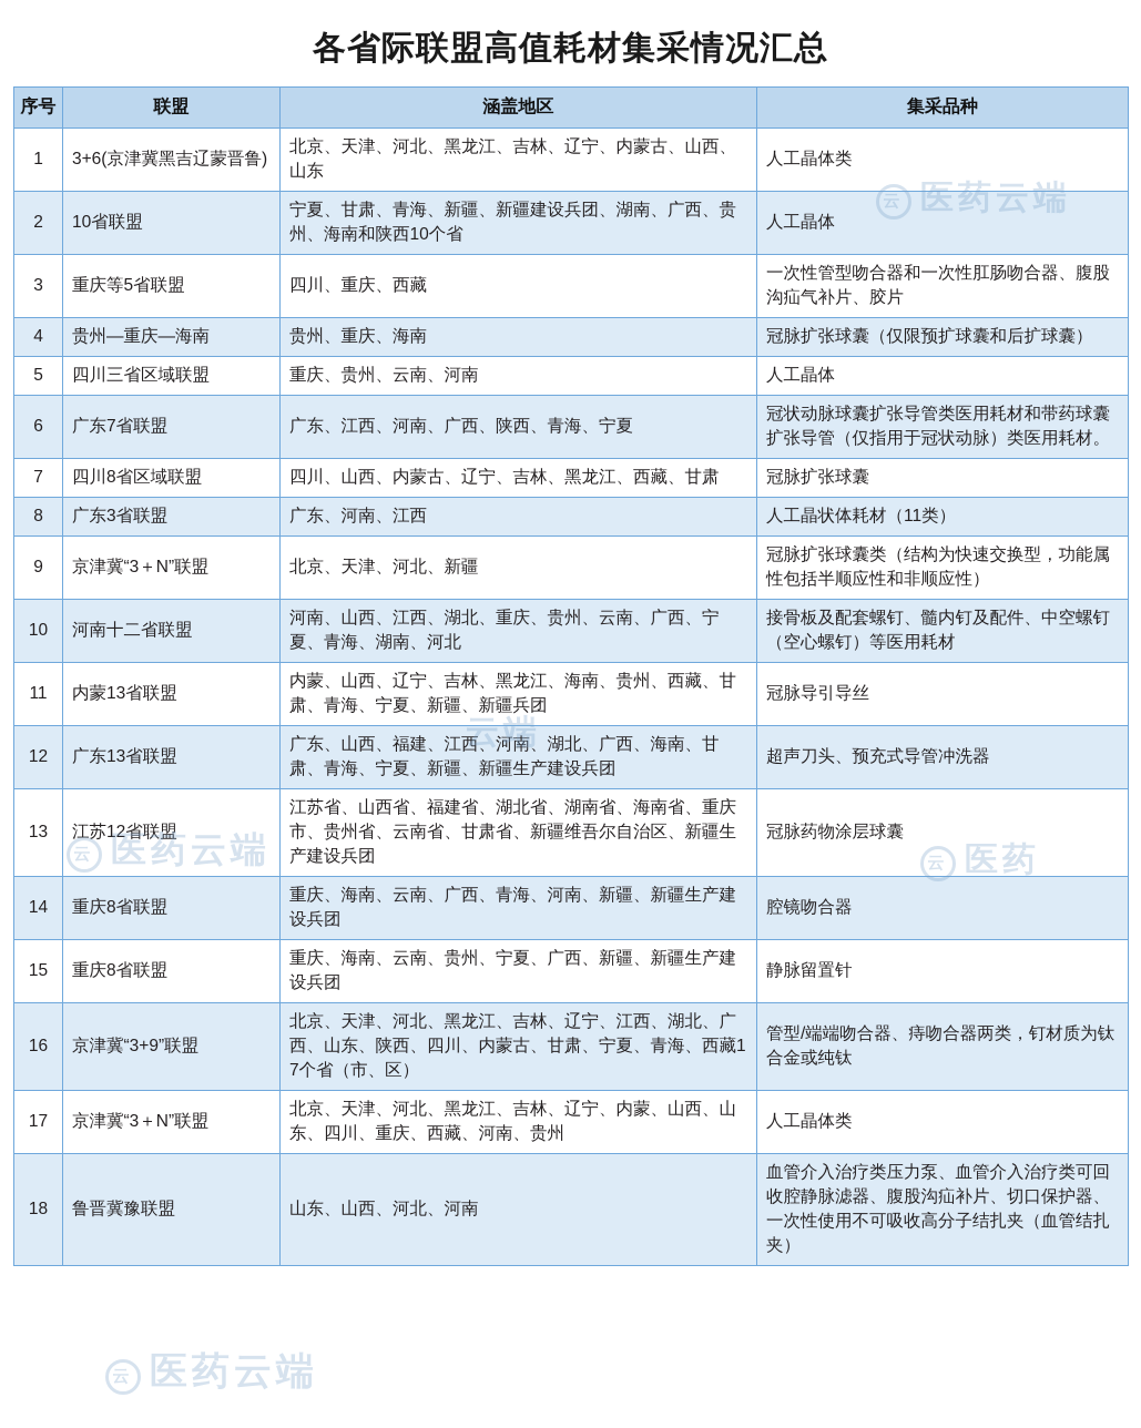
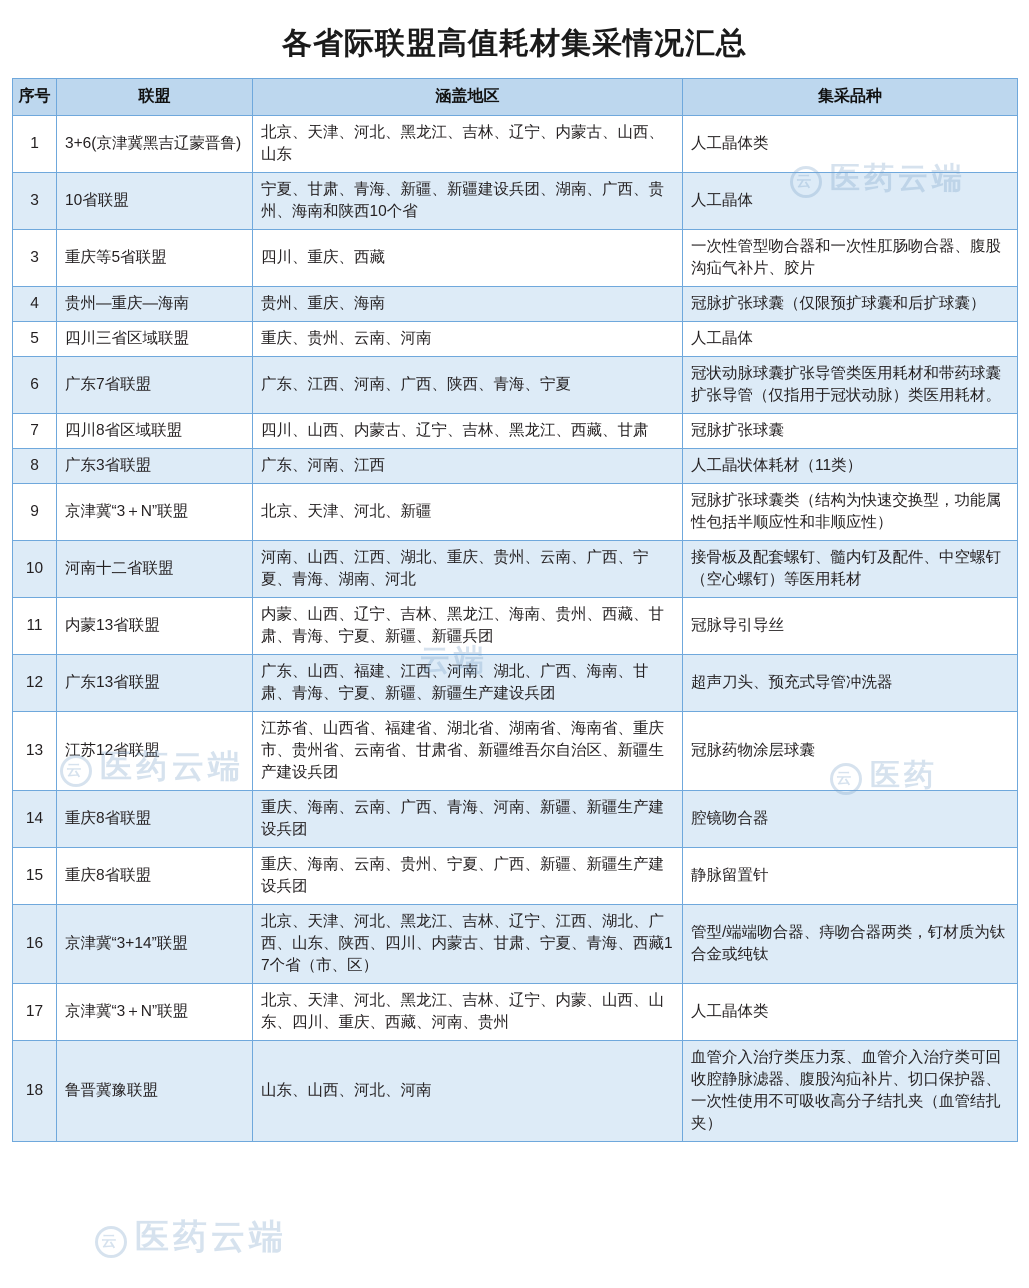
  各省际联盟高值耗材集采情况汇总
  序号	联盟	涵盖地区	集采品种
  1	3+6(京津冀黑吉辽蒙晋鲁)	北京、天津、河北、黑龙江、吉林、辽宁、内蒙古、山西、山东	人工晶体类
- 2	10省联盟	宁夏、甘肃、青海、新疆、新疆建设兵团、湖南、广西、贵州、海南和陕西10个省	人工晶体
+ 3	10省联盟	宁夏、甘肃、青海、新疆、新疆建设兵团、湖南、广西、贵州、海南和陕西10个省	人工晶体
  3	重庆等5省联盟	四川、重庆、西藏	一次性管型吻合器和一次性肛肠吻合器、腹股沟疝气补片、胶片
  4	贵州—重庆—海南	贵州、重庆、海南	冠脉扩张球囊（仅限预扩球囊和后扩球囊）
  5	四川三省区域联盟	重庆、贵州、云南、河南	人工晶体
  6	广东7省联盟	广东、江西、河南、广西、陕西、青海、宁夏	冠状动脉球囊扩张导管类医用耗材和带药球囊扩张导管（仅指用于冠状动脉）类医用耗材。
  7	四川8省区域联盟	四川、山西、内蒙古、辽宁、吉林、黑龙江、西藏、甘肃	冠脉扩张球囊
  8	广东3省联盟	广东、河南、江西	人工晶状体耗材（11类）
  9	京津冀“3＋N”联盟	北京、天津、河北、新疆	冠脉扩张球囊类（结构为快速交换型，功能属性包括半顺应性和非顺应性）
  10	河南十二省联盟	河南、山西、江西、湖北、重庆、贵州、云南、广西、宁夏、青海、湖南、河北	接骨板及配套螺钉、髓内钉及配件、中空螺钉（空心螺钉）等医用耗材
  11	内蒙13省联盟	内蒙、山西、辽宁、吉林、黑龙江、海南、贵州、西藏、甘肃、青海、宁夏、新疆、新疆兵团	冠脉导引导丝
  12	广东13省联盟	广东、山西、福建、江西、河南、湖北、广西、海南、甘肃、青海、宁夏、新疆、新疆生产建设兵团	超声刀头、预充式导管冲洗器
  13	江苏12省联盟	江苏省、山西省、福建省、湖北省、湖南省、海南省、重庆市、贵州省、云南省、甘肃省、新疆维吾尔自治区、新疆生产建设兵团	冠脉药物涂层球囊
  14	重庆8省联盟	重庆、海南、云南、广西、青海、河南、新疆、新疆生产建设兵团	腔镜吻合器
  15	重庆8省联盟	重庆、海南、云南、贵州、宁夏、广西、新疆、新疆生产建设兵团	静脉留置针
- 16	京津冀“3+9”联盟	北京、天津、河北、黑龙江、吉林、辽宁、江西、湖北、广西、山东、陕西、四川、内蒙古、甘肃、宁夏、青海、西藏17个省（市、区）	管型/端端吻合器、痔吻合器两类，钉材质为钛合金或纯钛
+ 16	京津冀“3+14”联盟	北京、天津、河北、黑龙江、吉林、辽宁、江西、湖北、广西、山东、陕西、四川、内蒙古、甘肃、宁夏、青海、西藏17个省（市、区）	管型/端端吻合器、痔吻合器两类，钉材质为钛合金或纯钛
  17	京津冀“3＋N”联盟	北京、天津、河北、黑龙江、吉林、辽宁、内蒙、山西、山东、四川、重庆、西藏、河南、贵州	人工晶体类
  18	鲁晋冀豫联盟	山东、山西、河北、河南	血管介入治疗类压力泵、血管介入治疗类可回收腔静脉滤器、腹股沟疝补片、切口保护器、一次性使用不可吸收高分子结扎夹（血管结扎夹）
  云 医药云端
  云端
  云 医药云端
  云 医药
  云 医药云端
